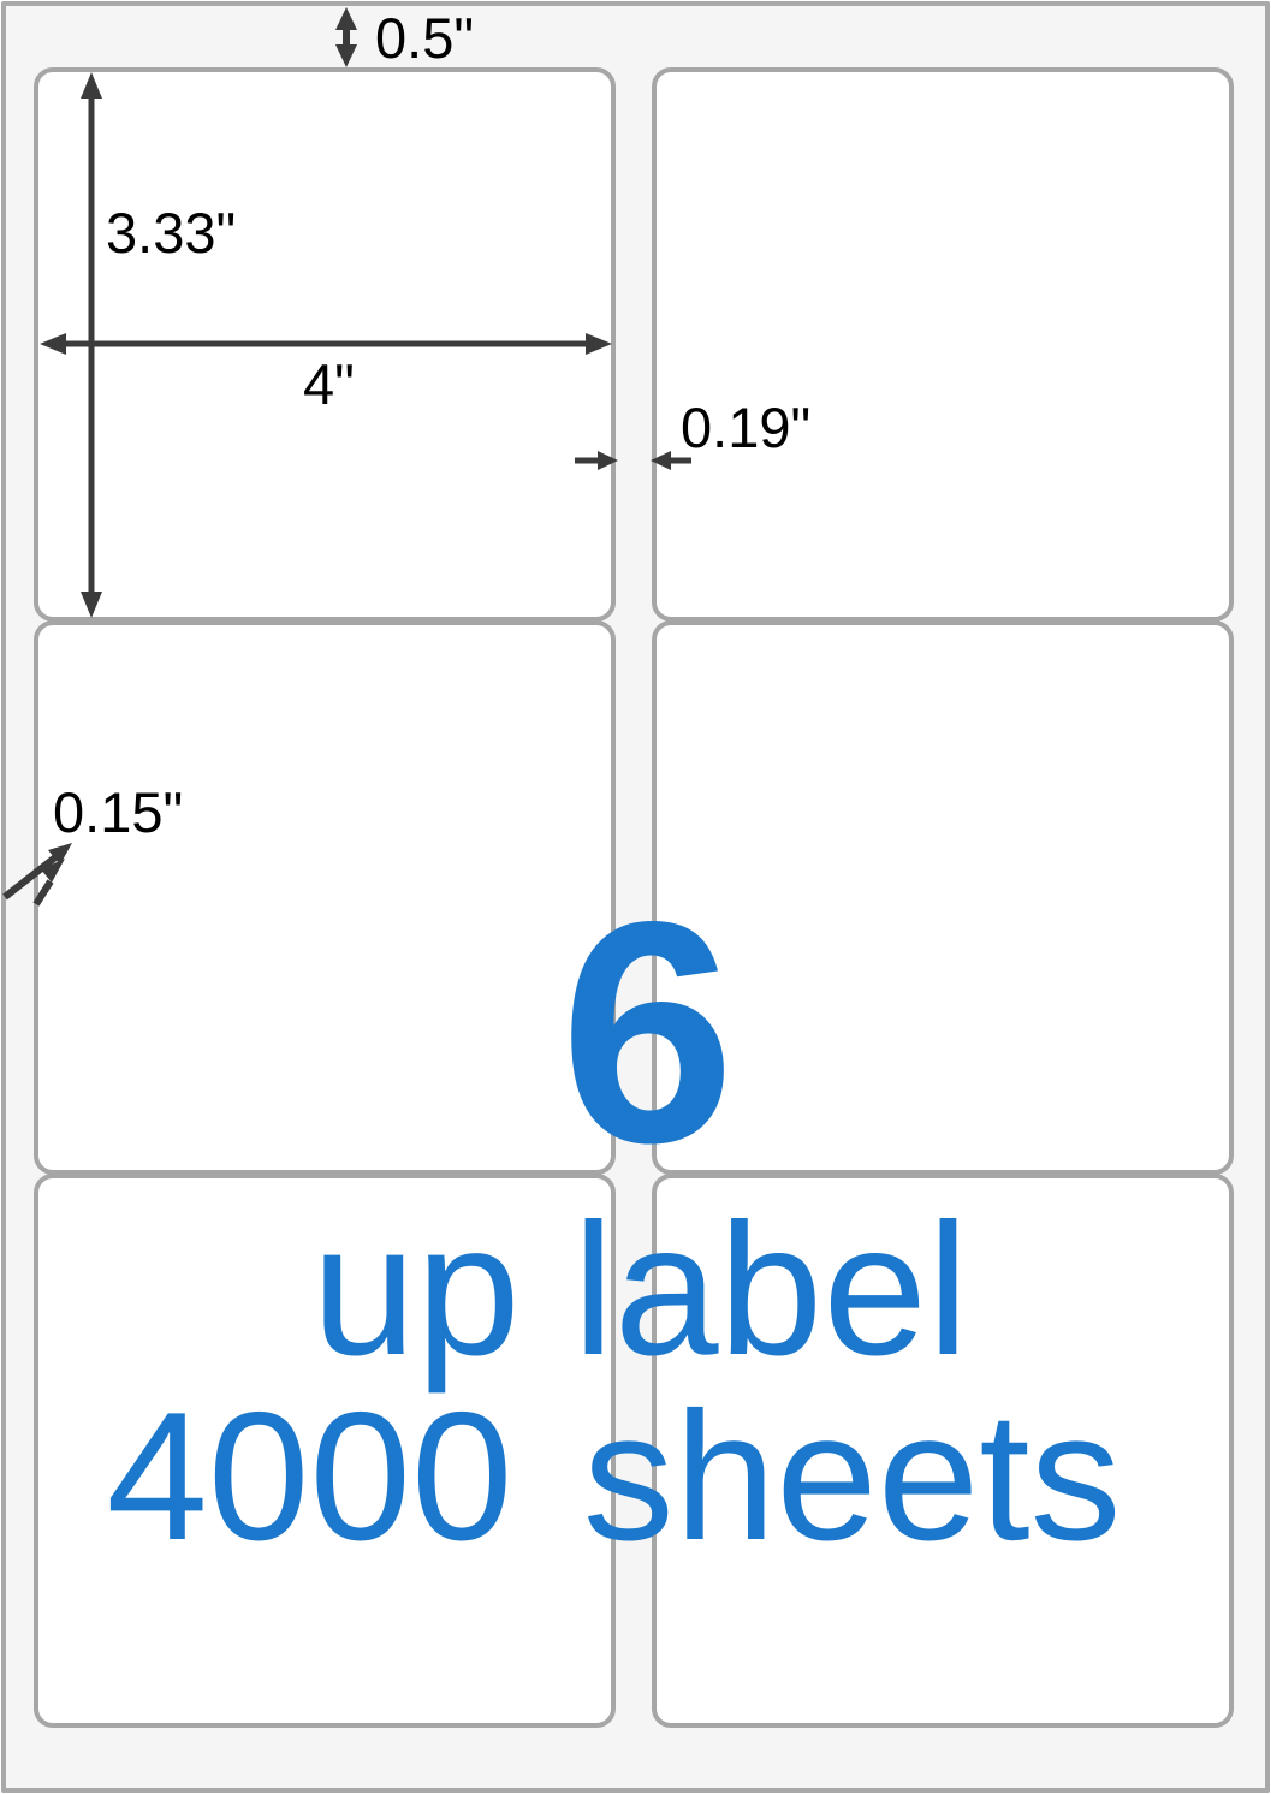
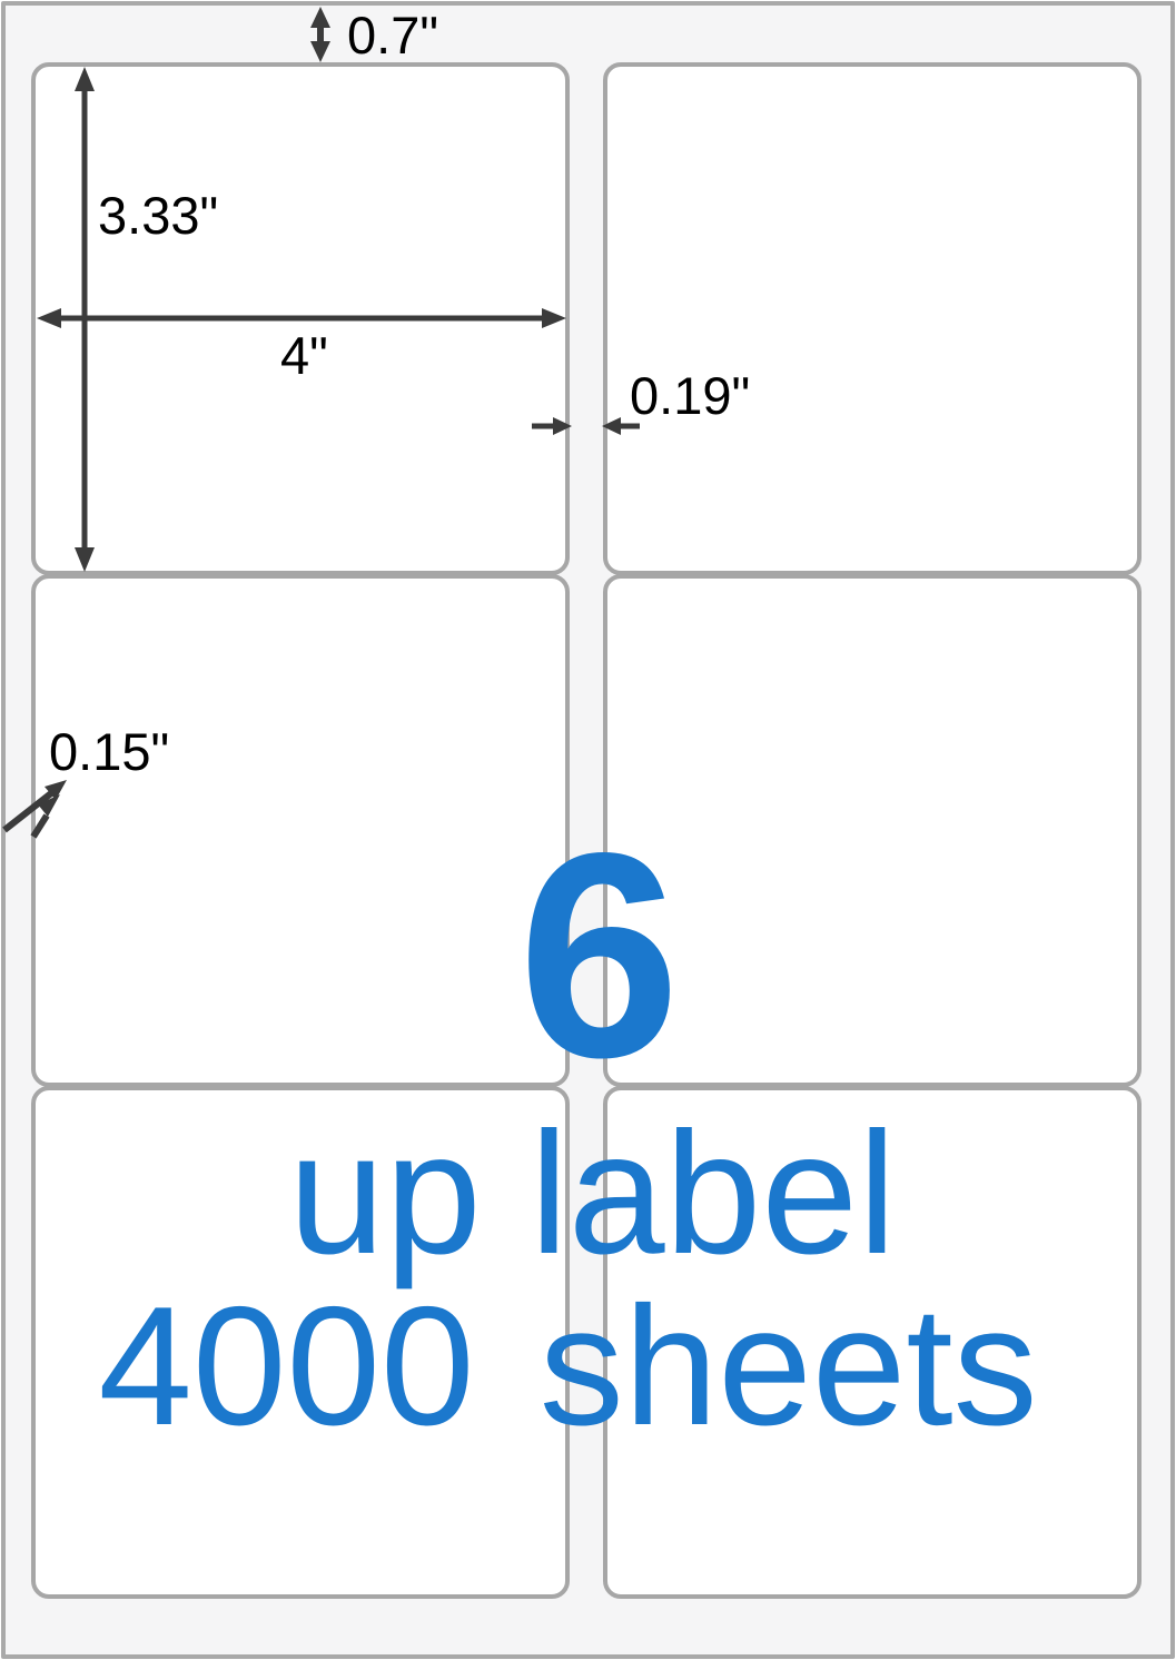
- 0.5"
+ 0.7"
  3.33"
  4"
  0.19"
  0.15"
  6
  up label
  4000 sheets
